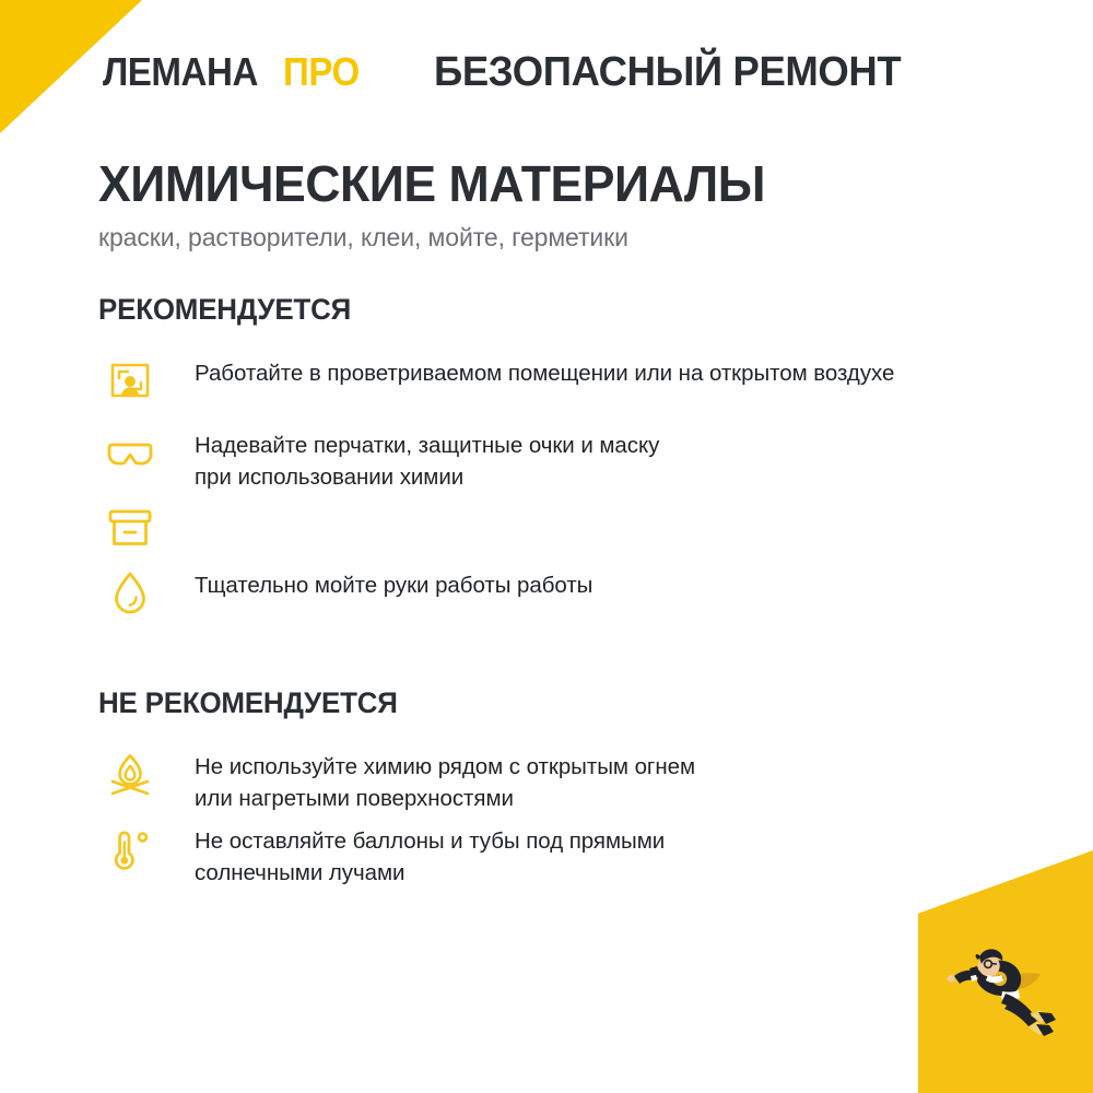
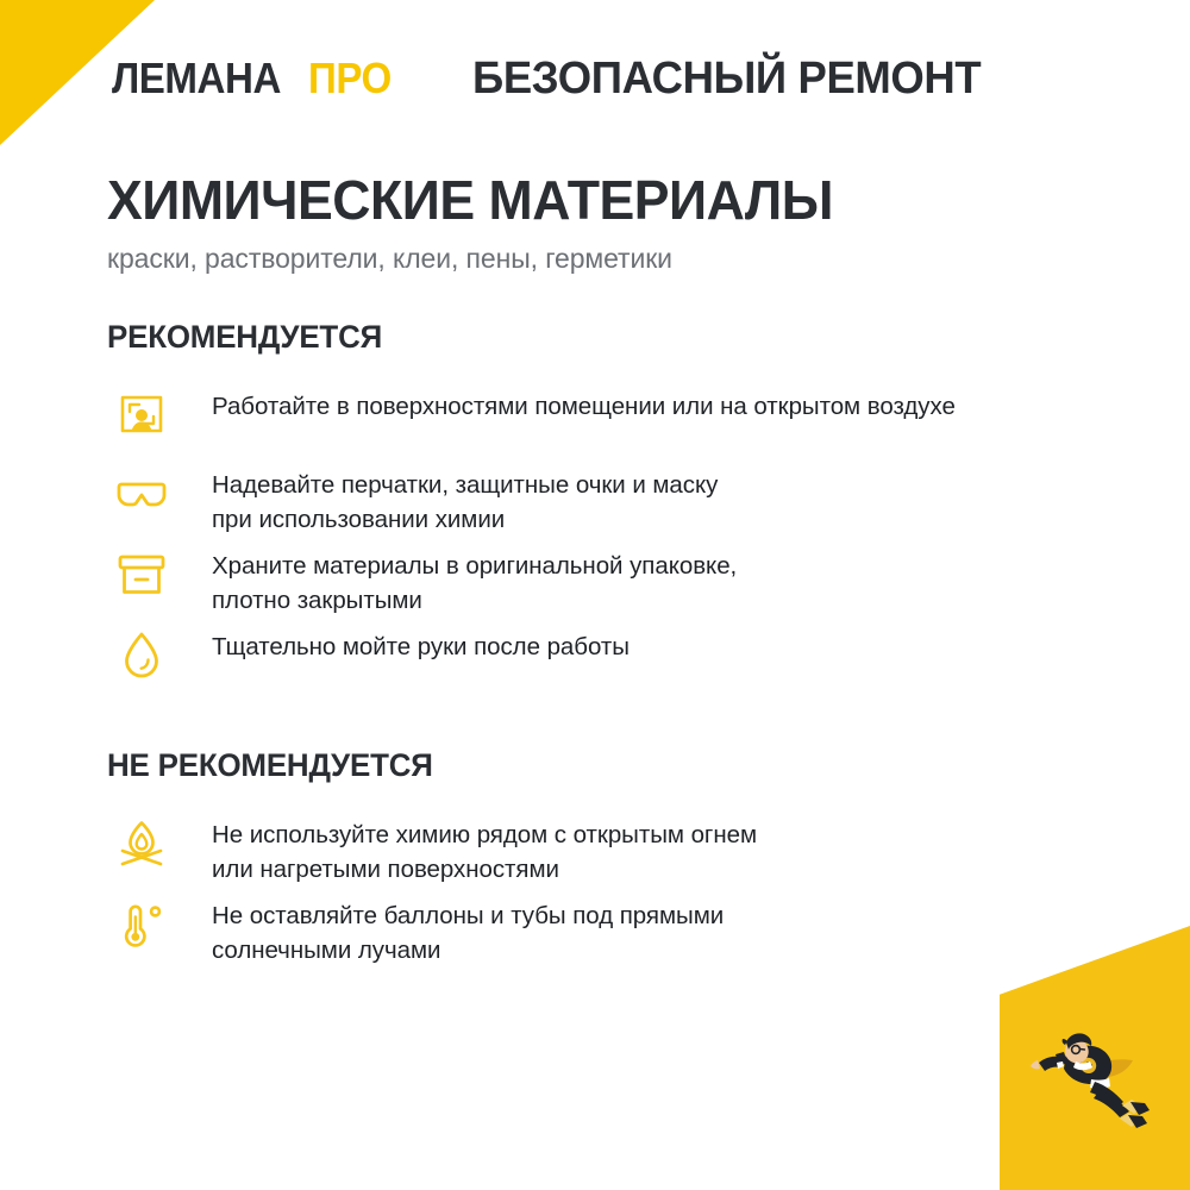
  ЛЕМАНА
  ПРО
  БЕЗОПАСНЫЙ РЕМОНТ
  ХИМИЧЕСКИЕ МАТЕРИАЛЫ
- краски, растворители, клеи, мойте, герметики
+ краски, растворители, клеи, пены, герметики
  РЕКОМЕНДУЕТСЯ
- Работайте в проветриваемом помещении или на открытом воздухе
+ Работайте в поверхностями помещении или на открытом воздухе
  Надевайте перчатки, защитные очки и маску
  при использовании химии
+ Храните материалы в оригинальной упаковке,
+ плотно закрытыми
- Тщательно мойте руки работы работы
+ Тщательно мойте руки после работы
  НЕ РЕКОМЕНДУЕТСЯ
  Не используйте химию рядом с открытым огнем
  или нагретыми поверхностями
  Не оставляйте баллоны и тубы под прямыми
  солнечными лучами
